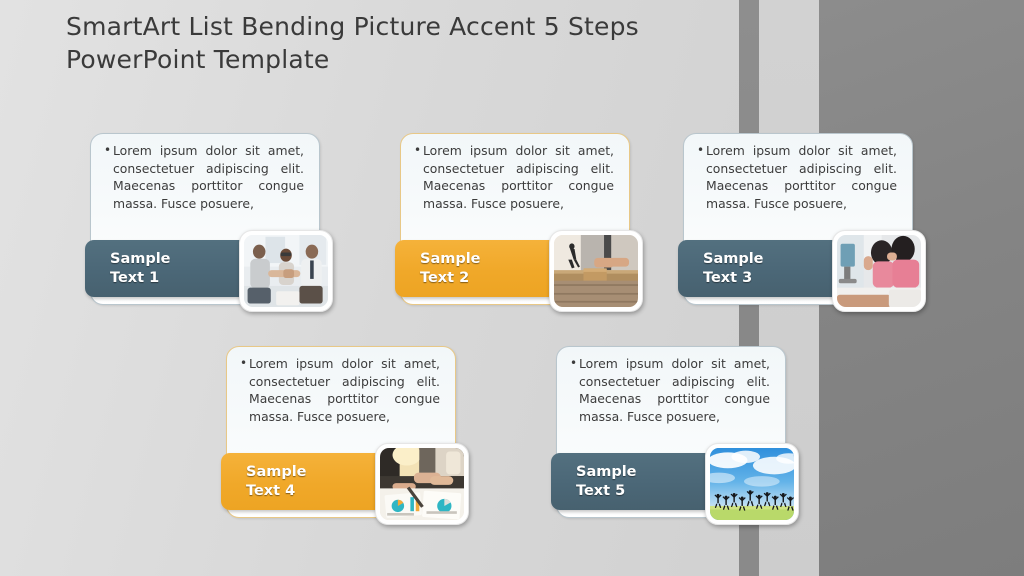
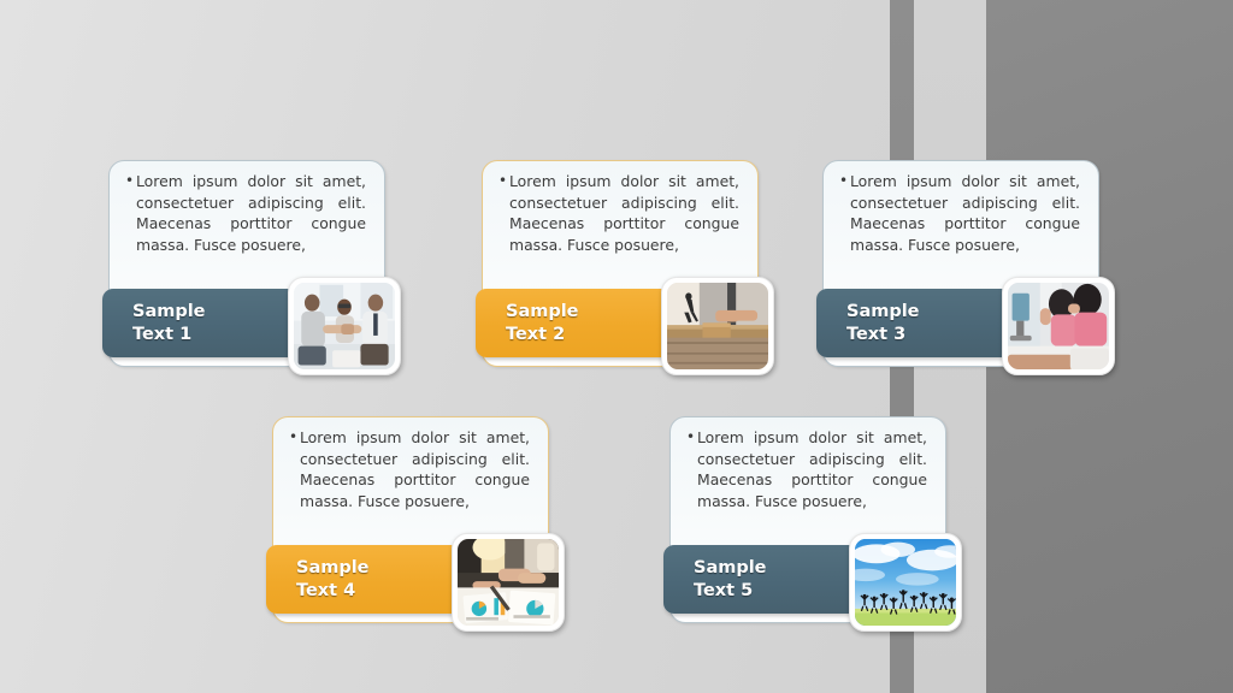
- SmartArt List Bending Picture Accent 5 Steps PowerPoint Template
  •
  Lorem ipsum dolor sit amet, consectetuer adipiscing elit. Maecenas porttitor congue massa. Fusce posuere,
  Sample
  Text 1
  •
  Lorem ipsum dolor sit amet, consectetuer adipiscing elit. Maecenas porttitor congue massa. Fusce posuere,
  Sample
  Text 2
  •
  Lorem ipsum dolor sit amet, consectetuer adipiscing elit. Maecenas porttitor congue massa. Fusce posuere,
  Sample
  Text 3
  •
  Lorem ipsum dolor sit amet, consectetuer adipiscing elit. Maecenas porttitor congue massa. Fusce posuere,
  Sample
  Text 4
  •
  Lorem ipsum dolor sit amet, consectetuer adipiscing elit. Maecenas porttitor congue massa. Fusce posuere,
  Sample
  Text 5
